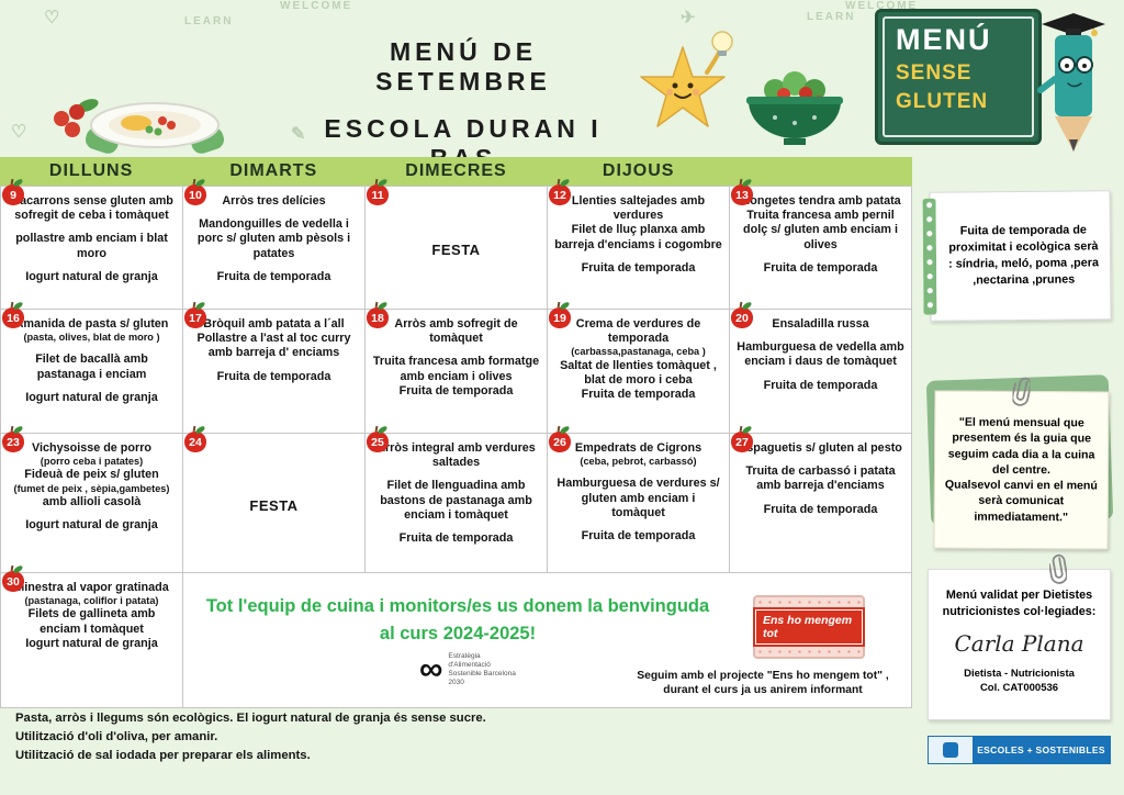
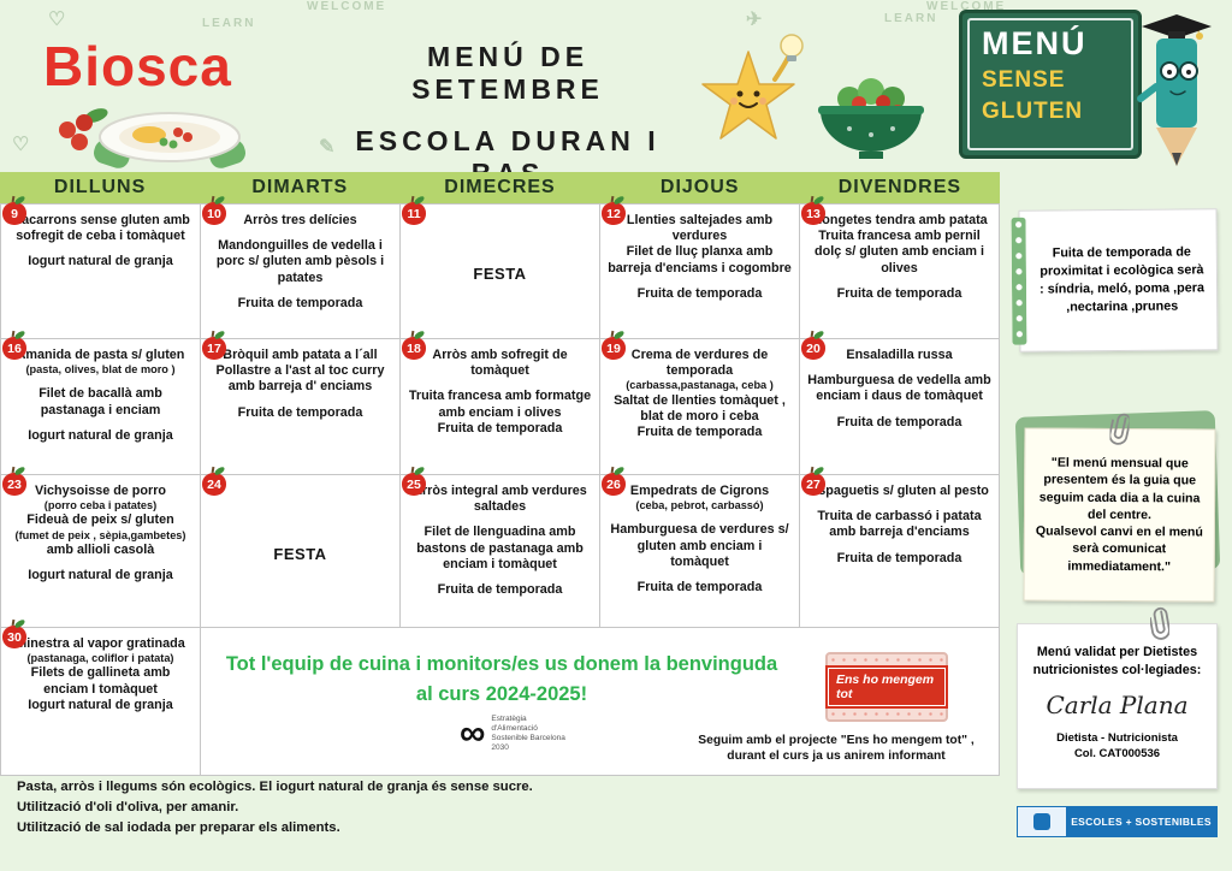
  LEARN
  WELCOME
  LEARN
  WELCOME
  ✈
  ♡
  ✎
  ♡
+ Biosca
  MENÚ DE SETEMBRE
  ESCOLA DURAN I
  MENÚ
  SENSE
  GLUTEN
  DILLUNS
  DIMARTS
  DIMECRES
  DIJOUS
+ DIVENDRES
  Tot l'equip de cuina i monitors/es us donem la benvinguda al curs 2024-2025!
  ∞
  Ens ho mengem tot
  Seguim amb el projecte "Ens ho mengem tot" ,
  durant el curs ja us anirem informant
  9
  acarrons sense gluten amb sofregit de ceba i tomàquet
- pollastre amb enciam i blat moro
  Iogurt natural de granja
  10
  Arròs tres delícies
  Mandonguilles de vedella i porc s/ gluten amb pèsols i patates
  Fruita de temporada
  11
  FESTA
  12
  Llenties saltejades amb verdures
  Filet de lluç planxa amb barreja d'enciams i cogombre
  Fruita de temporada
  13
  ongetes tendra amb patata
  Truita francesa amb pernil dolç s/ gluten amb enciam i olives
  Fruita de temporada
  16
  manida de pasta s/ gluten
  (pasta, olives, blat de moro )
  Filet de bacallà amb pastanaga i enciam
  Iogurt natural de granja
  17
  Bròquil amb patata a l´all
  Pollastre a l'ast al toc curry amb barreja d' enciams
  Fruita de temporada
  18
  Arròs amb sofregit de tomàquet
  Truita francesa amb formatge amb enciam i olives
  Fruita de temporada
  19
  Crema de verdures de temporada
  (carbassa,pastanaga, ceba )
  Saltat de llenties tomàquet , blat de moro i ceba
  Fruita de temporada
  20
  Ensaladilla russa
  Hamburguesa de vedella amb enciam i daus de tomàquet
  Fruita de temporada
  23
  Vichysoisse de porro
  (porro ceba i patates)
  Fideuà de peix s/ gluten
  (fumet de peix , sèpia,gambetes)
  amb allioli casolà
  Iogurt natural de granja
  24
  FESTA
  25
  rròs integral amb verdures saltades
  Filet de llenguadina amb bastons de pastanaga amb enciam i tomàquet
  Fruita de temporada
  26
  Empedrats de Cigrons
  (ceba, pebrot, carbassó)
  Hamburguesa de verdures s/ gluten amb enciam i tomàquet
  Fruita de temporada
  27
  paguetis s/ gluten al pesto
  Truita de carbassó i patata amb barreja d'enciams
  Fruita de temporada
  30
  inestra al vapor gratinada
  (pastanaga, coliflor i patata)
  Filets de gallineta amb enciam I tomàquet
  Iogurt natural de granja
  Fuita de temporada de proximitat i ecològica serà : síndria, meló, poma ,pera ,nectarina ,prunes
  "El menú mensual que presentem és la guia que seguim cada dia a la cuina del centre.
  Qualsevol canvi en el menú serà comunicat immediatament."
  Menú validat per Dietistes nutricionistes col·legiades:
  Carla Plana
  Dietista - Nutricionista
  Col. CAT000536
  ESCOLES + SOSTENIBLES
  Pasta, arròs i llegums són ecològics. El iogurt natural de granja és sense sucre.
  Utilització d'oli d'oliva, per amanir.
  Utilització de sal iodada per preparar els aliments.
